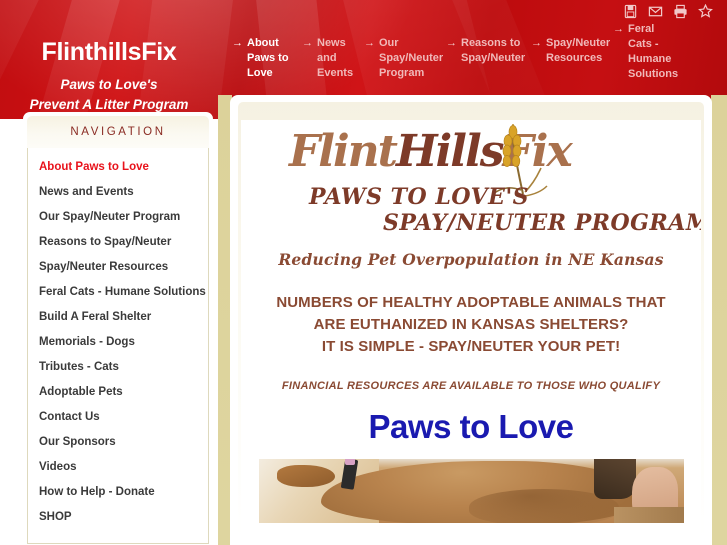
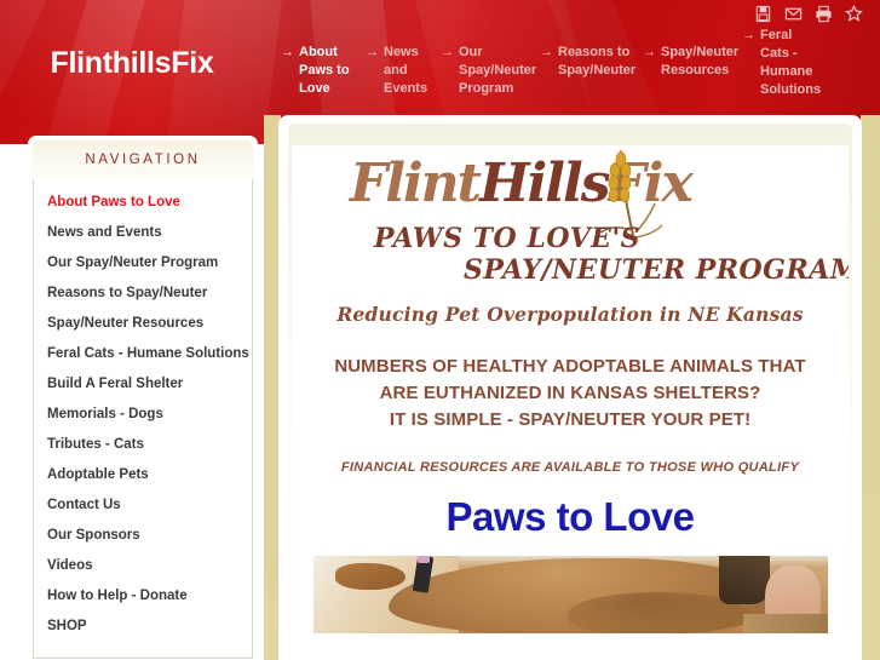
  FlinthillsFix
- Paws to Love's
- Prevent A Litter Program
  →
  About Paws to Love
  →
  News and Events
  →
  Our Spay/Neuter Program
  →
  Reasons to Spay/Neuter
  →
  Spay/Neuter Resources
  →
  Feral Cats - Humane Solutions
  NAVIGATION
  About Paws to Love
  News and Events
  Our Spay/Neuter Program
  Reasons to Spay/Neuter
  Spay/Neuter Resources
  Feral Cats - Humane Solutions
  Build A Feral Shelter
  Memorials - Dogs
  Tributes - Cats
  Adoptable Pets
  Contact Us
  Our Sponsors
  Videos
  How to Help - Donate
  SHOP
  FlintHills ix
  PAWS TO LOVE'S
  SPAY/NEUTER PROGRAM
  Reducing Pet Overpopulation in NE Kansas
  NUMBERS OF HEALTHY ADOPTABLE ANIMALS THAT
  ARE EUTHANIZED IN KANSAS SHELTERS?
  IT IS SIMPLE - SPAY/NEUTER YOUR PET!
  FINANCIAL RESOURCES ARE AVAILABLE TO THOSE WHO QUALIFY
  Paws to Love
